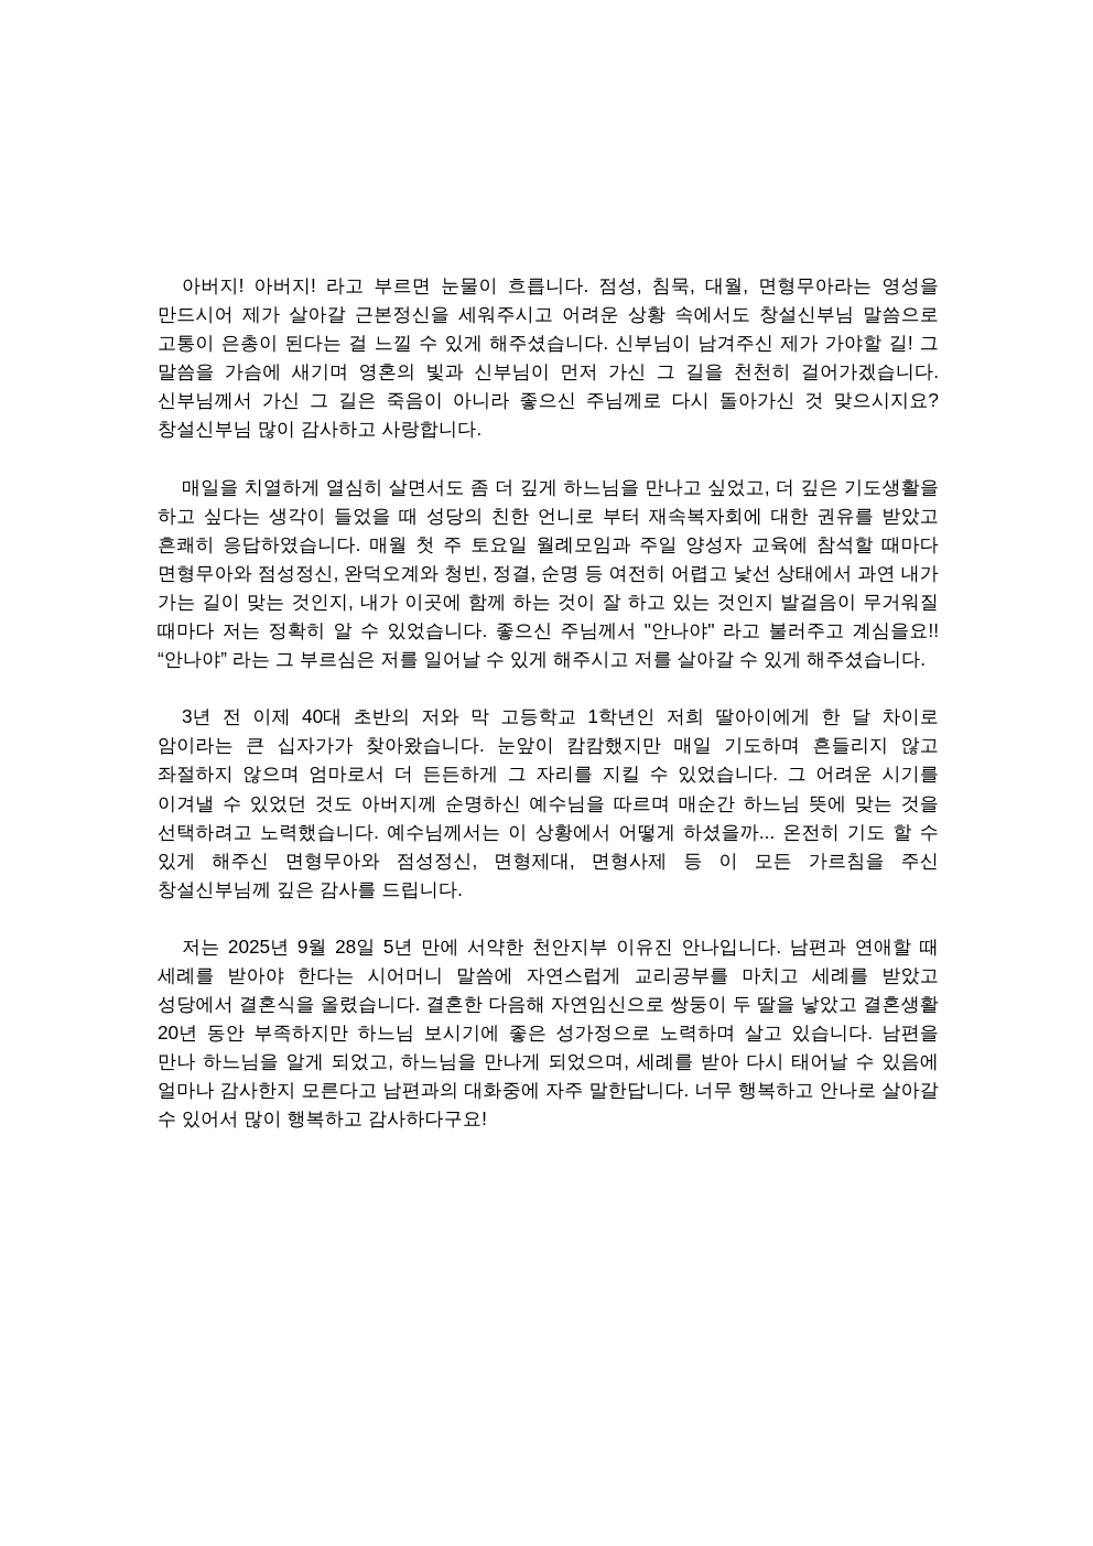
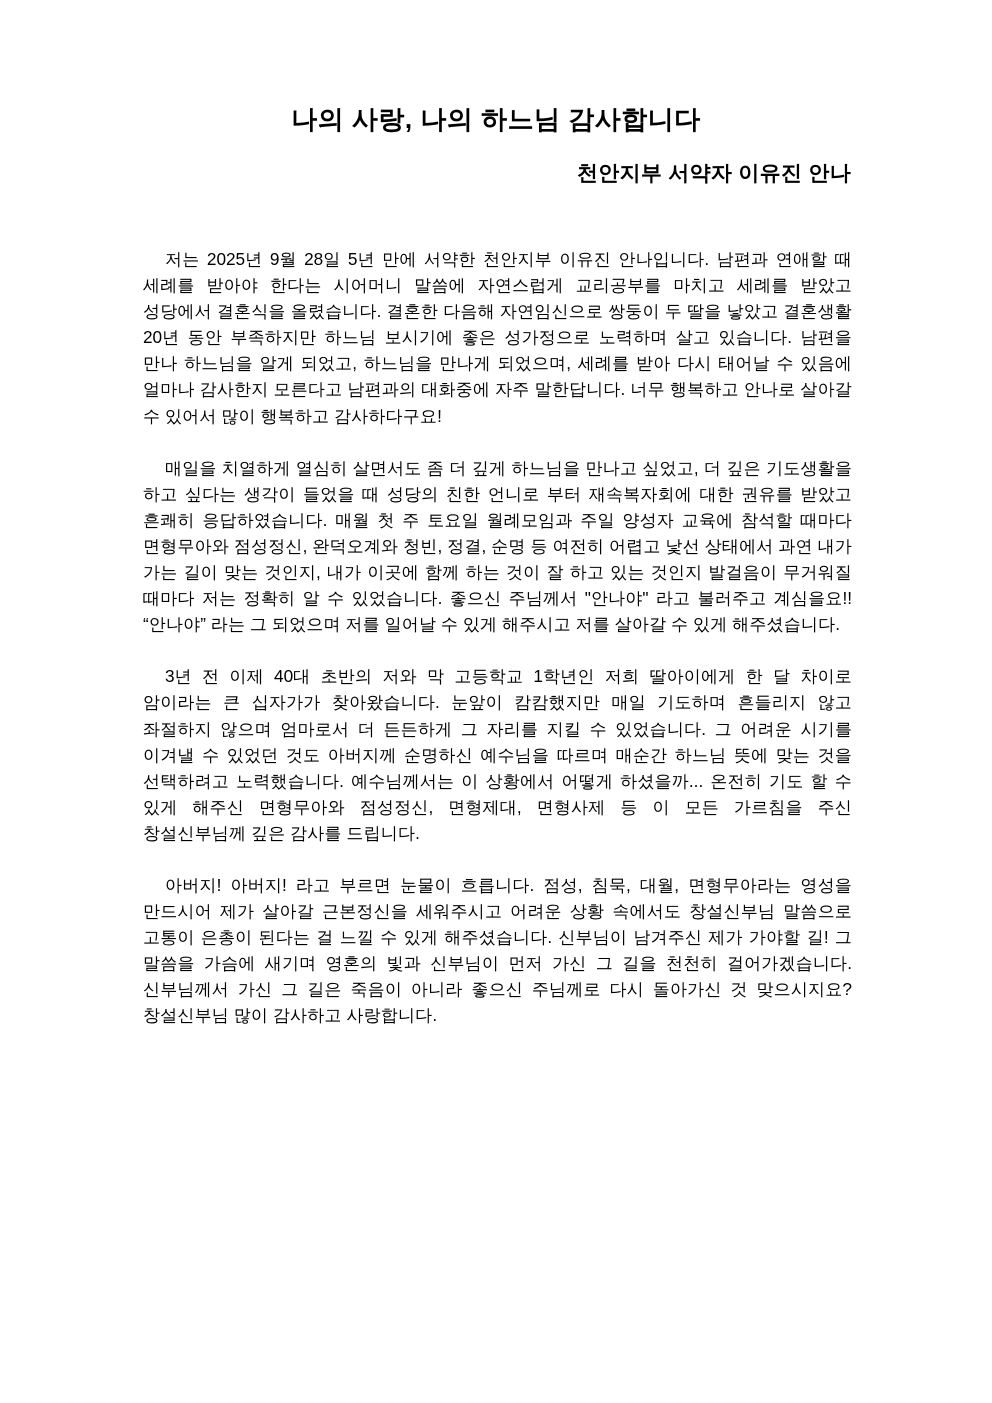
+ 나의 사랑, 나의 하느님 감사합니다
+ 천안지부 서약자 이유진 안나
- 아버지! 아버지! 라고 부르면 눈물이 흐릅니다. 점성, 침묵, 대월, 면형무아라는 영성을 만드시어 제가 살아갈 근본정신을 세워주시고 어려운 상황 속에서도 창설신부님 말씀으로 고통이 은총이 된다는 걸 느낄 수 있게 해주셨습니다. 신부님이 남겨주신 제가 가야할 길! 그 말씀을 가슴에 새기며 영혼의 빛과 신부님이 먼저 가신 그 길을 천천히 걸어가겠습니다. 신부님께서 가신 그 길은 죽음이 아니라 좋으신 주님께로 다시 돌아가신 것 맞으시지요? 창설신부님 많이 감사하고 사랑합니다.
+ 저는 2025년 9월 28일 5년 만에 서약한 천안지부 이유진 안나입니다. 남편과 연애할 때 세례를 받아야 한다는 시어머니 말씀에 자연스럽게 교리공부를 마치고 세례를 받았고 성당에서 결혼식을 올렸습니다. 결혼한 다음해 자연임신으로 쌍둥이 두 딸을 낳았고 결혼생활 20년 동안 부족하지만 하느님 보시기에 좋은 성가정으로 노력하며 살고 있습니다. 남편을 만나 하느님을 알게 되었고, 하느님을 만나게 되었으며, 세례를 받아 다시 태어날 수 있음에 얼마나 감사한지 모른다고 남편과의 대화중에 자주 말한답니다. 너무 행복하고 안나로 살아갈 수 있어서 많이 행복하고 감사하다구요!
- 매일을 치열하게 열심히 살면서도 좀 더 깊게 하느님을 만나고 싶었고, 더 깊은 기도생활을 하고 싶다는 생각이 들었을 때 성당의 친한 언니로 부터 재속복자회에 대한 권유를 받았고 흔쾌히 응답하였습니다. 매월 첫 주 토요일 월례모임과 주일 양성자 교육에 참석할 때마다 면형무아와 점성정신, 완덕오계와 청빈, 정결, 순명 등 여전히 어렵고 낯선 상태에서 과연 내가 가는 길이 맞는 것인지, 내가 이곳에 함께 하는 것이 잘 하고 있는 것인지 발걸음이 무거워질 때마다 저는 정확히 알 수 있었습니다. 좋으신 주님께서 "안나야" 라고 불러주고 계심을요!! “안나야” 라는 그 부르심은 저를 일어날 수 있게 해주시고 저를 살아갈 수 있게 해주셨습니다.
+ 매일을 치열하게 열심히 살면서도 좀 더 깊게 하느님을 만나고 싶었고, 더 깊은 기도생활을 하고 싶다는 생각이 들었을 때 성당의 친한 언니로 부터 재속복자회에 대한 권유를 받았고 흔쾌히 응답하였습니다. 매월 첫 주 토요일 월례모임과 주일 양성자 교육에 참석할 때마다 면형무아와 점성정신, 완덕오계와 청빈, 정결, 순명 등 여전히 어렵고 낯선 상태에서 과연 내가 가는 길이 맞는 것인지, 내가 이곳에 함께 하는 것이 잘 하고 있는 것인지 발걸음이 무거워질 때마다 저는 정확히 알 수 있었습니다. 좋으신 주님께서 "안나야" 라고 불러주고 계심을요!! “안나야” 라는 그 되었으며 저를 일어날 수 있게 해주시고 저를 살아갈 수 있게 해주셨습니다.
  3년 전 이제 40대 초반의 저와 막 고등학교 1학년인 저희 딸아이에게 한 달 차이로 암이라는 큰 십자가가 찾아왔습니다. 눈앞이 캄캄했지만 매일 기도하며 흔들리지 않고 좌절하지 않으며 엄마로서 더 든든하게 그 자리를 지킬 수 있었습니다. 그 어려운 시기를 이겨낼 수 있었던 것도 아버지께 순명하신 예수님을 따르며 매순간 하느님 뜻에 맞는 것을 선택하려고 노력했습니다. 예수님께서는 이 상황에서 어떻게 하셨을까... 온전히 기도 할 수 있게 해주신 면형무아와 점성정신, 면형제대, 면형사제 등 이 모든 가르침을 주신 창설신부님께 깊은 감사를 드립니다.
- 저는 2025년 9월 28일 5년 만에 서약한 천안지부 이유진 안나입니다. 남편과 연애할 때 세례를 받아야 한다는 시어머니 말씀에 자연스럽게 교리공부를 마치고 세례를 받았고 성당에서 결혼식을 올렸습니다. 결혼한 다음해 자연임신으로 쌍둥이 두 딸을 낳았고 결혼생활 20년 동안 부족하지만 하느님 보시기에 좋은 성가정으로 노력하며 살고 있습니다. 남편을 만나 하느님을 알게 되었고, 하느님을 만나게 되었으며, 세례를 받아 다시 태어날 수 있음에 얼마나 감사한지 모른다고 남편과의 대화중에 자주 말한답니다. 너무 행복하고 안나로 살아갈 수 있어서 많이 행복하고 감사하다구요!
+ 아버지! 아버지! 라고 부르면 눈물이 흐릅니다. 점성, 침묵, 대월, 면형무아라는 영성을 만드시어 제가 살아갈 근본정신을 세워주시고 어려운 상황 속에서도 창설신부님 말씀으로 고통이 은총이 된다는 걸 느낄 수 있게 해주셨습니다. 신부님이 남겨주신 제가 가야할 길! 그 말씀을 가슴에 새기며 영혼의 빛과 신부님이 먼저 가신 그 길을 천천히 걸어가겠습니다. 신부님께서 가신 그 길은 죽음이 아니라 좋으신 주님께로 다시 돌아가신 것 맞으시지요? 창설신부님 많이 감사하고 사랑합니다.
